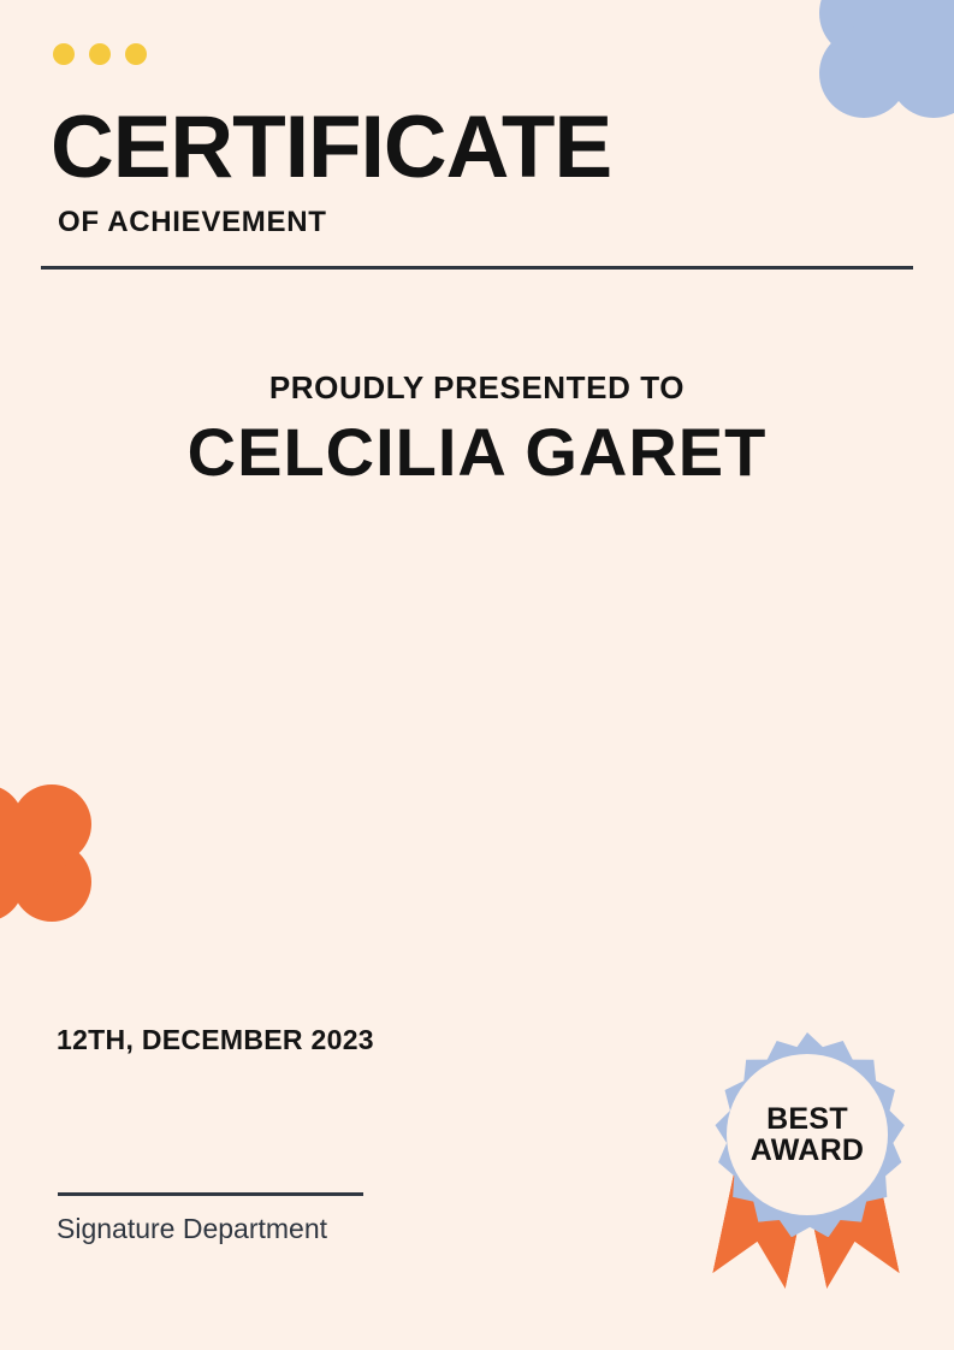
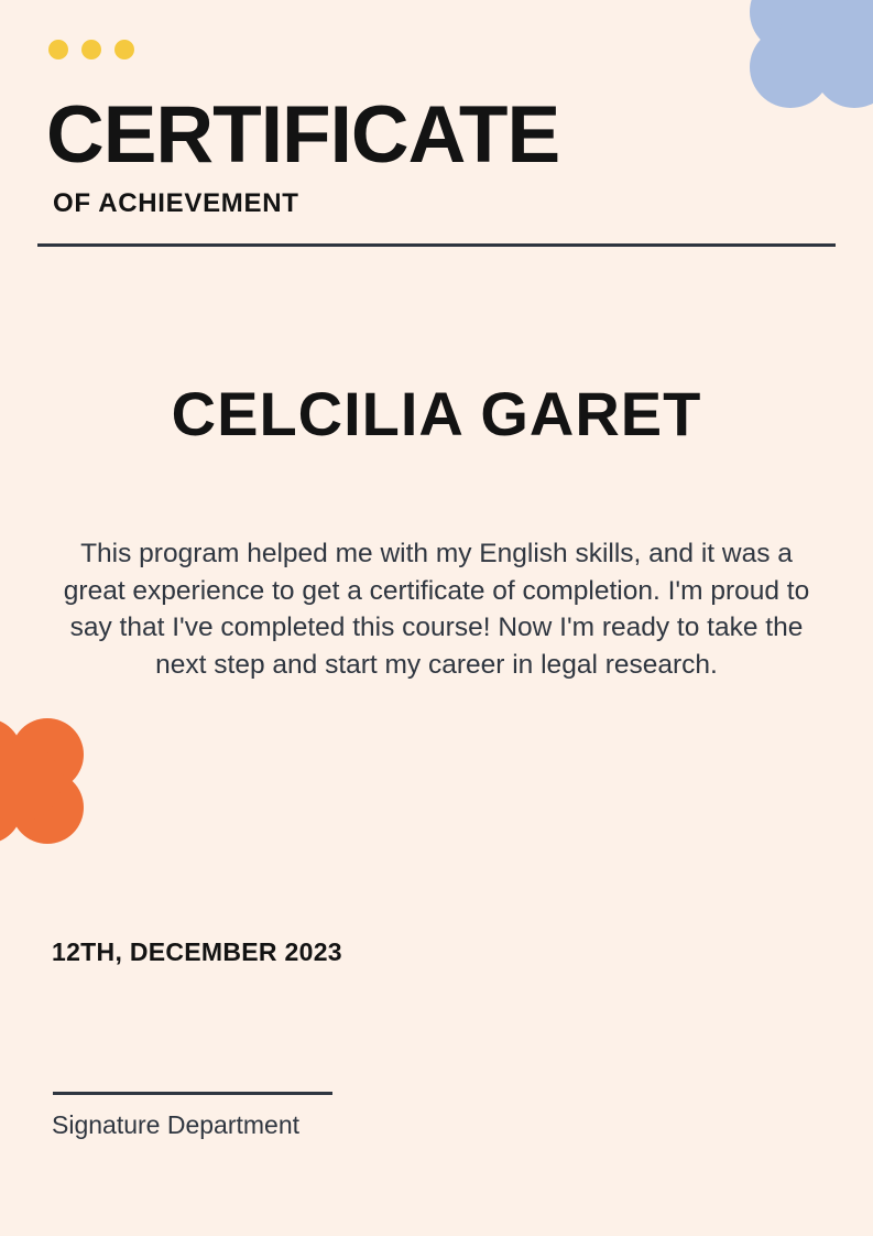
  CERTIFICATE
  OF ACHIEVEMENT
- PROUDLY PRESENTED TO
  CELCILIA GARET
+ This program helped me with my English skills, and it was a great experience to get a certificate of completion. I'm proud to say that I've completed this course! Now I'm ready to take the next step and start my career in legal research.
  12TH, DECEMBER 2023
  Signature Department
- BEST
- AWARD
